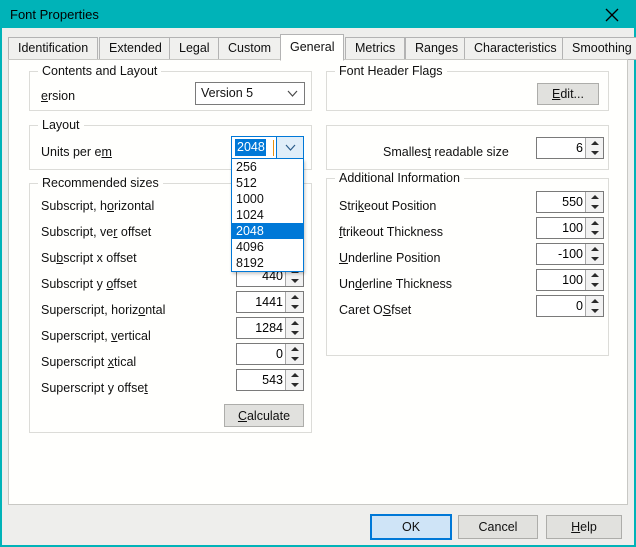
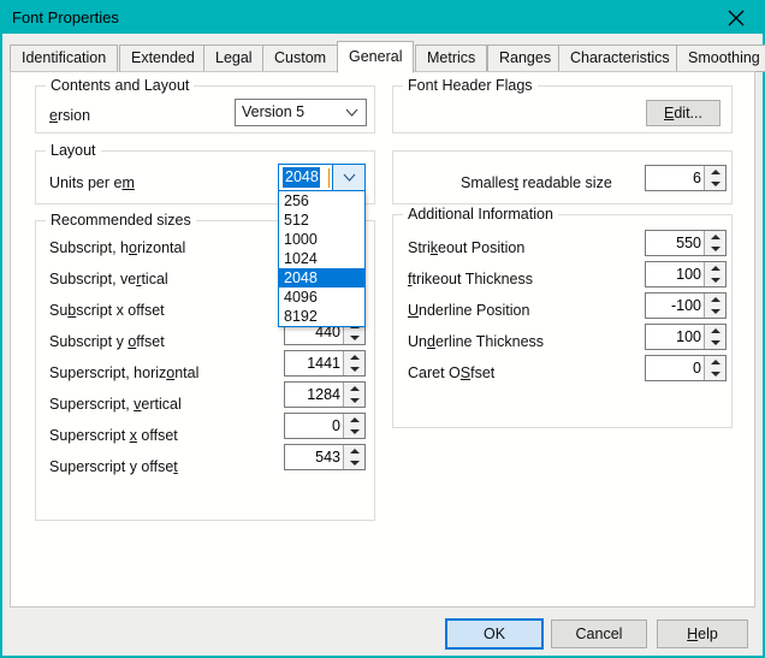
  Font Properties
  Identification
  Extended
  Legal
  Custom
  General
  Metrics
  Ranges
  Characteristics
  Smoothing
  Contents and Layout
  ersion
  Version 5
  Font Header Flags
  Edit...
  Layout
  Units per em
  2048
  256
  512
  1000
  1024
  2048
  4096
  8192
  Smallest readable size
  6
  Recommended sizes
  Subscript, horizontal
- Subscript, ver offset
+ Subscript, vertical
  Subscript x offset
  Subscript y offset
  Superscript, horizontal
  Superscript, vertical
- Superscript xtical
+ Superscript x offset
  Superscript y offset
  440
  1441
  1284
  0
  543
- Calculate
  Additional Information
  Strikeout Position
  ftrikeout Thickness
  Underline Position
  Underline Thickness
  Caret OSfset
  550
  100
  -100
  100
  0
  OK
  Cancel
  Help
